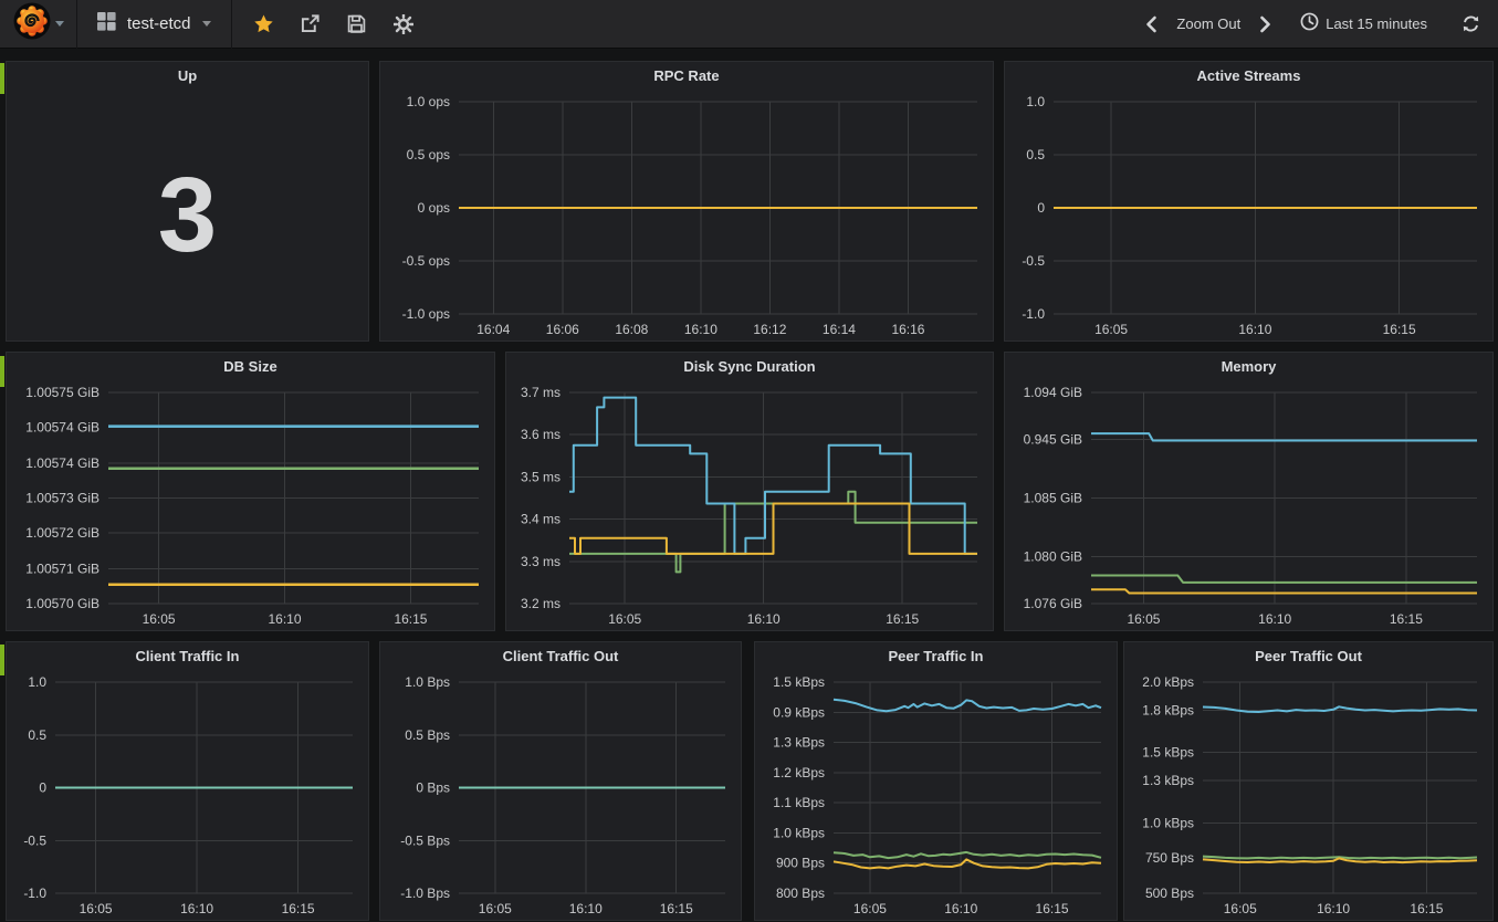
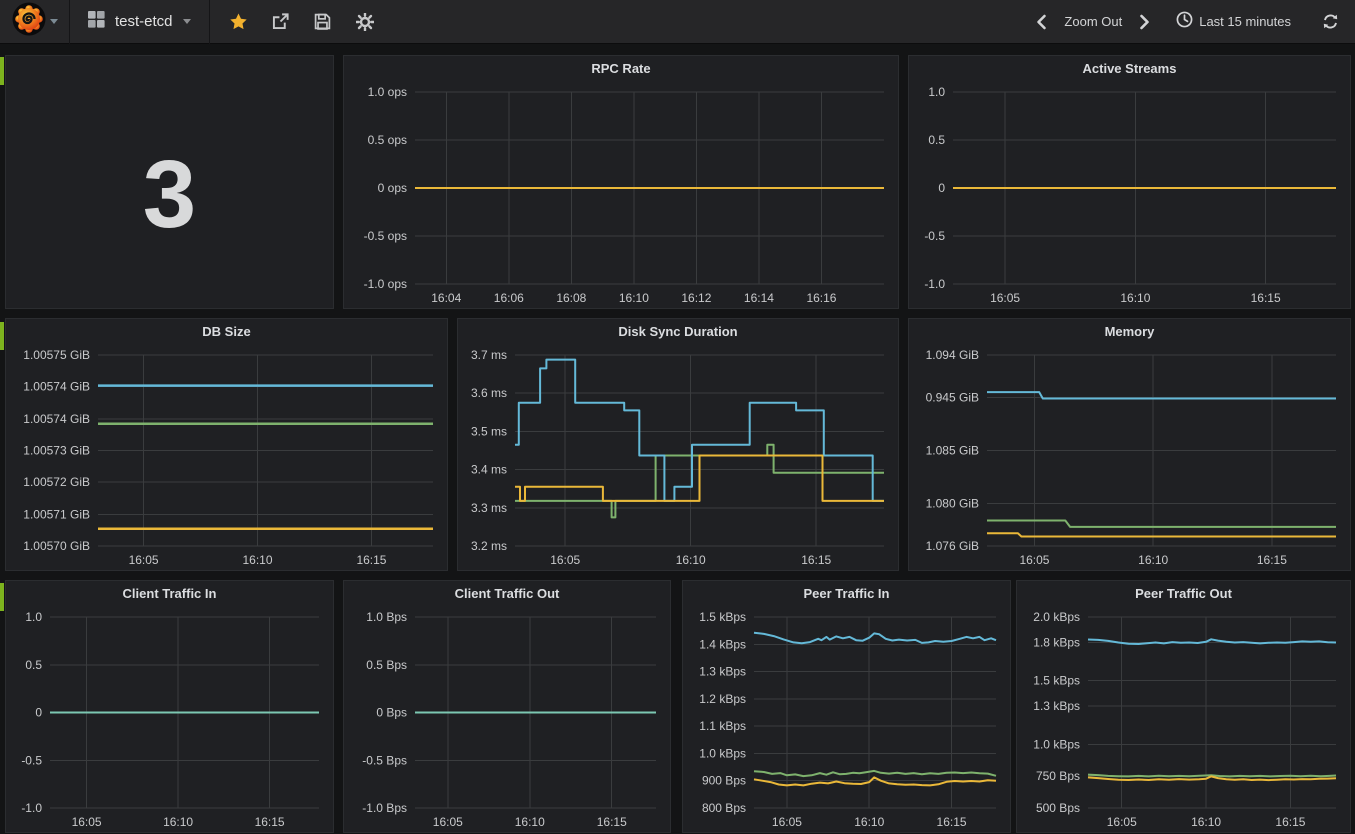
  test-etcd
  Zoom Out
  Last 15 minutes
- Up
  3
  RPC Rate
  16:04
  16:06
  16:08
  16:10
  16:12
  16:14
  16:16
  1.0 ops
  0.5 ops
  0 ops
  -0.5 ops
  -1.0 ops
  Active Streams
  16:05
  16:10
  16:15
  1.0
  0.5
  0
  -0.5
  -1.0
  DB Size
  16:05
  16:10
  16:15
  1.00575 GiB
  1.00574 GiB
  1.00574 GiB
  1.00573 GiB
  1.00572 GiB
  1.00571 GiB
  1.00570 GiB
  Disk Sync Duration
  16:05
  16:10
  16:15
  3.7 ms
  3.6 ms
  3.5 ms
  3.4 ms
  3.3 ms
  3.2 ms
  Memory
  16:05
  16:10
  16:15
  1.094 GiB
  0.945 GiB
  1.085 GiB
  1.080 GiB
  1.076 GiB
  Client Traffic In
  16:05
  16:10
  16:15
  1.0
  0.5
  0
  -0.5
  -1.0
  Client Traffic Out
  16:05
  16:10
  16:15
  1.0 Bps
  0.5 Bps
  0 Bps
  -0.5 Bps
  -1.0 Bps
  Peer Traffic In
  16:05
  16:10
  16:15
  1.5 kBps
- 0.9 kBps
+ 1.4 kBps
  1.3 kBps
  1.2 kBps
  1.1 kBps
  1.0 kBps
  900 Bps
  800 Bps
  Peer Traffic Out
  16:05
  16:10
  16:15
  2.0 kBps
  1.8 kBps
  1.5 kBps
  1.3 kBps
  1.0 kBps
  750 Bps
  500 Bps
